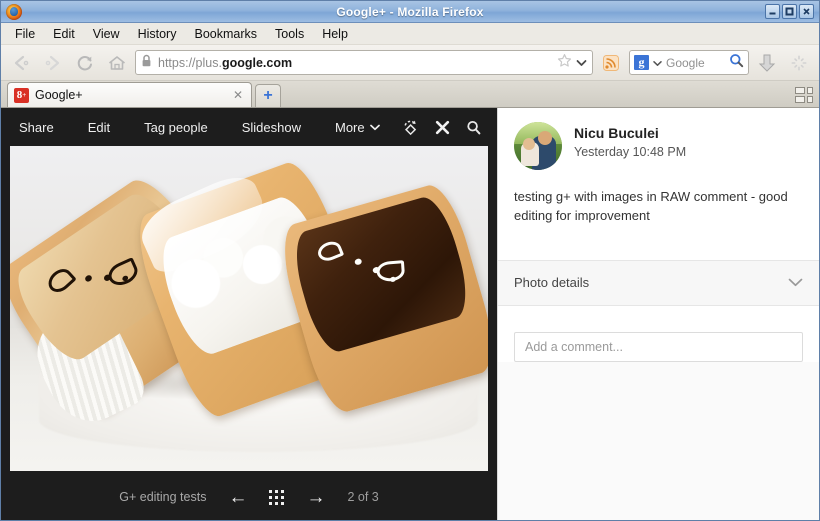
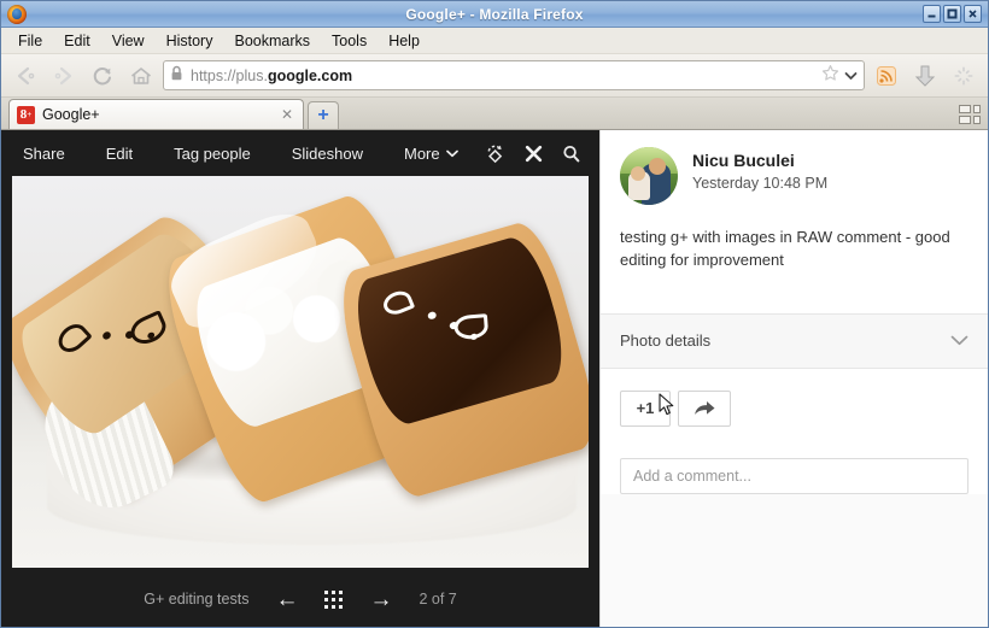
  Google+ - Mozilla Firefox
  File
  Edit
  View
  History
  Bookmarks
  Tools
  Help
  https://plus.google.com
- g
- Google
  8
  +
  Google+
  ✕
  +
  Share
  Edit
  Tag people
  Slideshow
  More
  G+ editing tests
  ←
  →
- 2 of 3
+ 2 of 7
  Nicu Buculei
  Yesterday 10:48 PM
  testing g+ with images in RAW comment - good editing for improvement
  Photo details
+ +1
  Add a comment...
